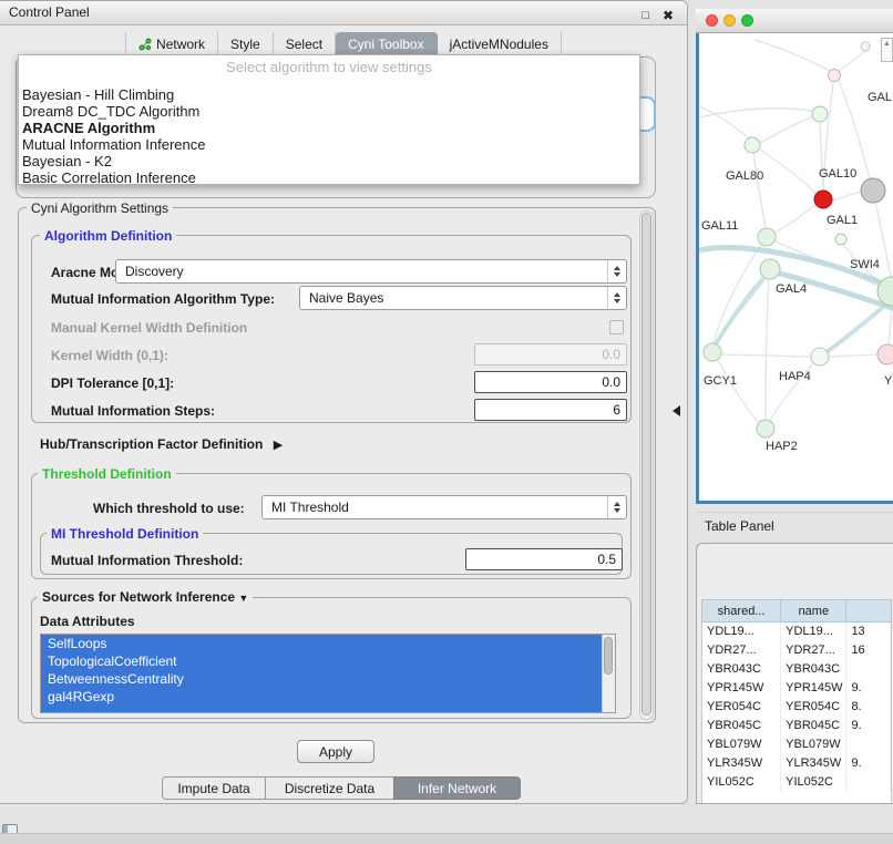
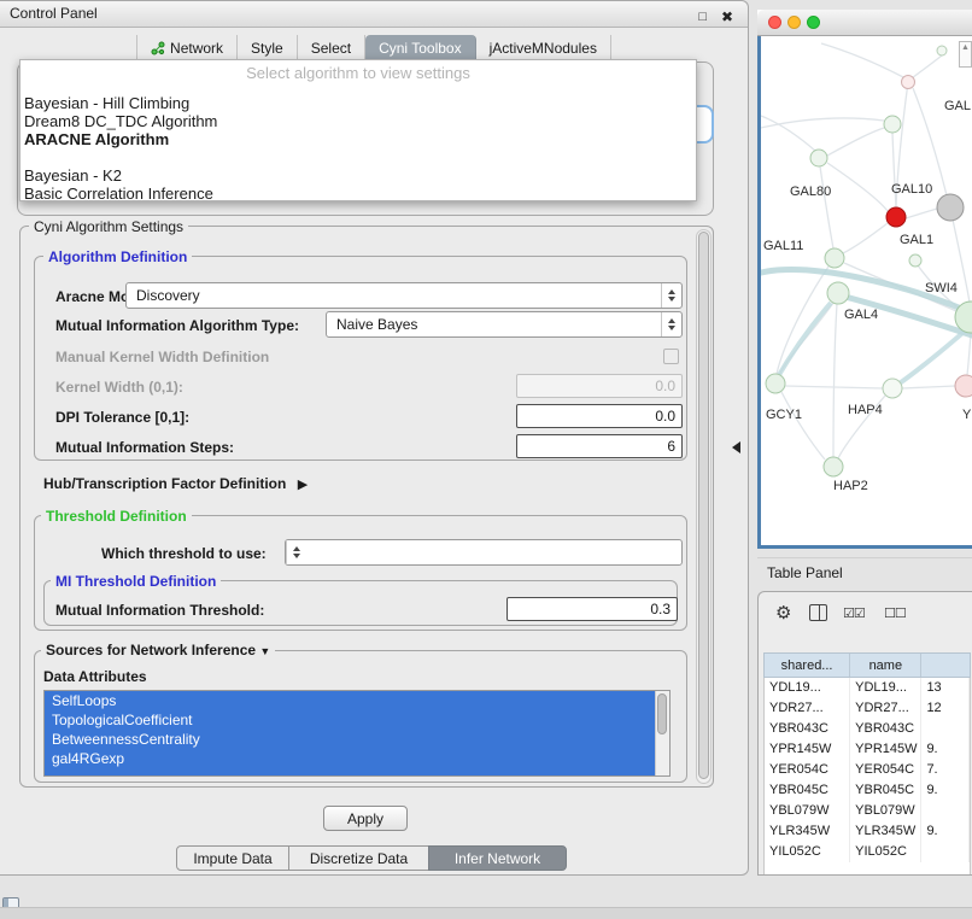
  Control Panel
  □
  ✖
  Network
  Style
  Select
  Cyni Toolbox
  jActiveMNodules
  Select algorithm to view settings
  Bayesian - Hill Climbing
  Dream8 DC_TDC Algorithm
  ARACNE Algorithm
- Mutual Information Inference
  Bayesian - K2
  Basic Correlation Inference
  Cyni Algorithm Settings
  Algorithm Definition
  Discovery
  Mutual Information Algorithm Type:
  Naive Bayes
  Manual Kernel Width Definition
  Kernel Width (0,1):
  0.0
  DPI Tolerance [0,1]:
  0.0
  Mutual Information Steps:
  6
  Hub/Transcription Factor Definition ▶
  Threshold Definition
  Which threshold to use:
- MI Threshold
  MI Threshold Definition
  Mutual Information Threshold:
- 0.5
+ 0.3
  Sources for Network Inference ▼
  Data Attributes
  SelfLoops
  TopologicalCoefficient
  BetweennessCentrality
  gal4RGexp
  Apply
  Impute Data
  Discretize Data
  Infer Network
  GAL80
  GAL10
  GAL11
  GAL1
  SWI4
  GAL4
  GCY1
  HAP4
  HAP2
  GAL
  Y
  Table Panel
+ ⚙
+ ☑☑
+ ☐☐
  shared...
  name
  YDL19...
  YDL19...
  13
  YDR27...
  YDR27...
- 16
+ 12
  YBR043C
  YBR043C
  YPR145W
  YPR145W
  9.
  YER054C
  YER054C
- 8.
+ 7.
  YBR045C
  YBR045C
  9.
  YBL079W
  YBL079W
  YLR345W
  YLR345W
  9.
  YIL052C
  YIL052C
